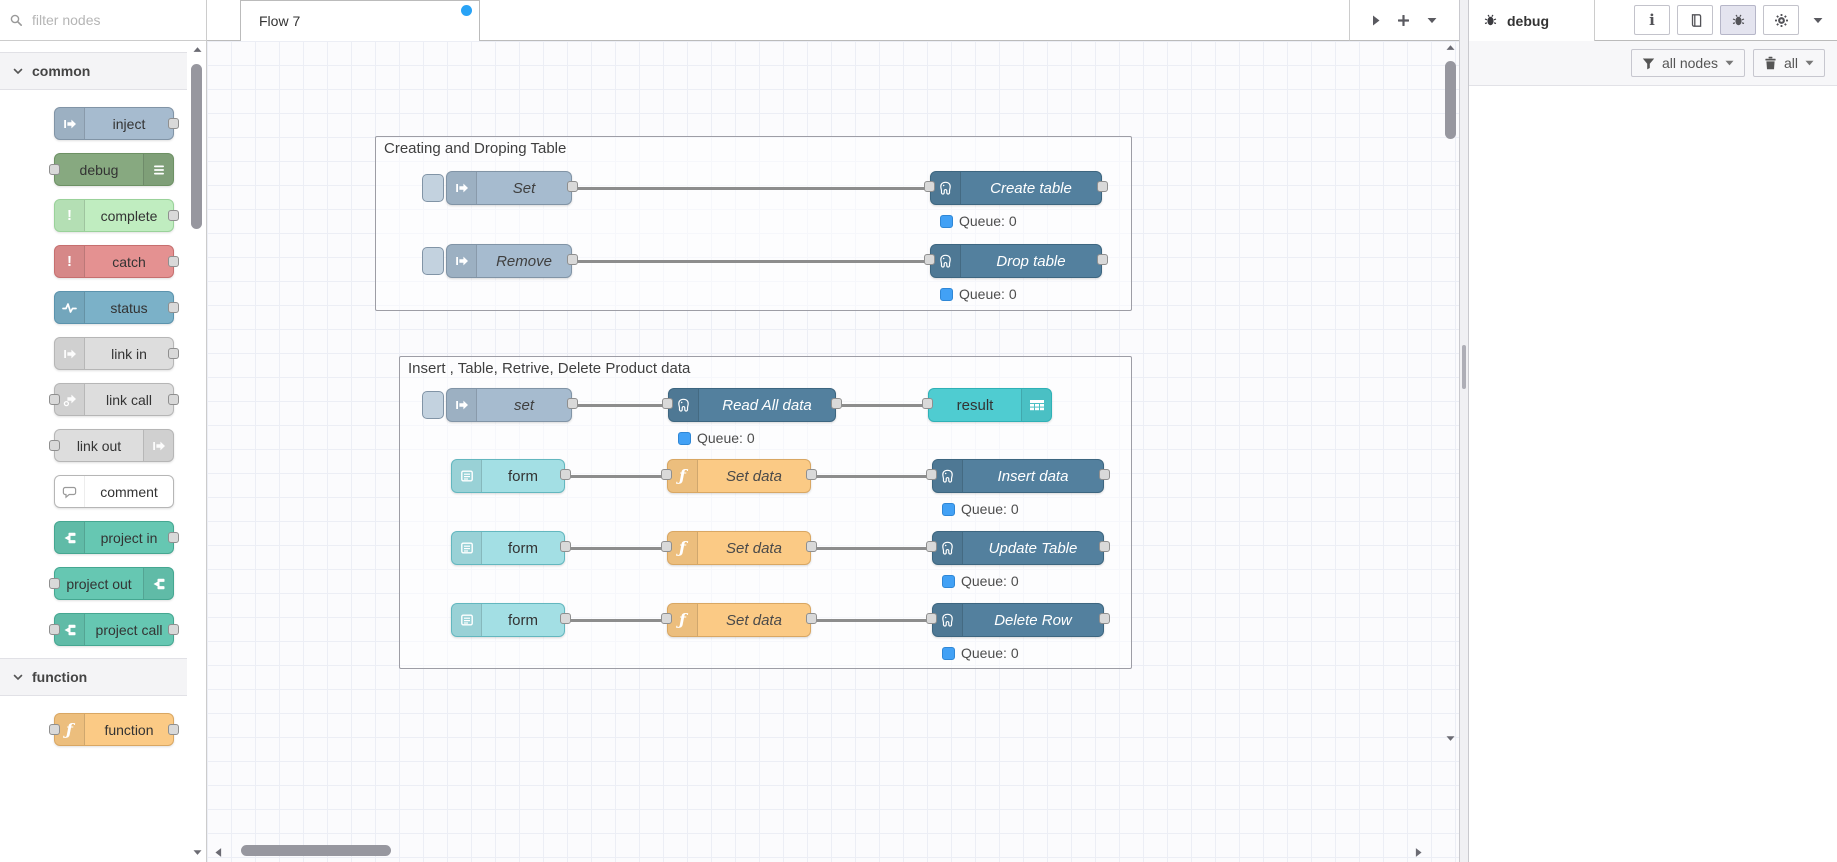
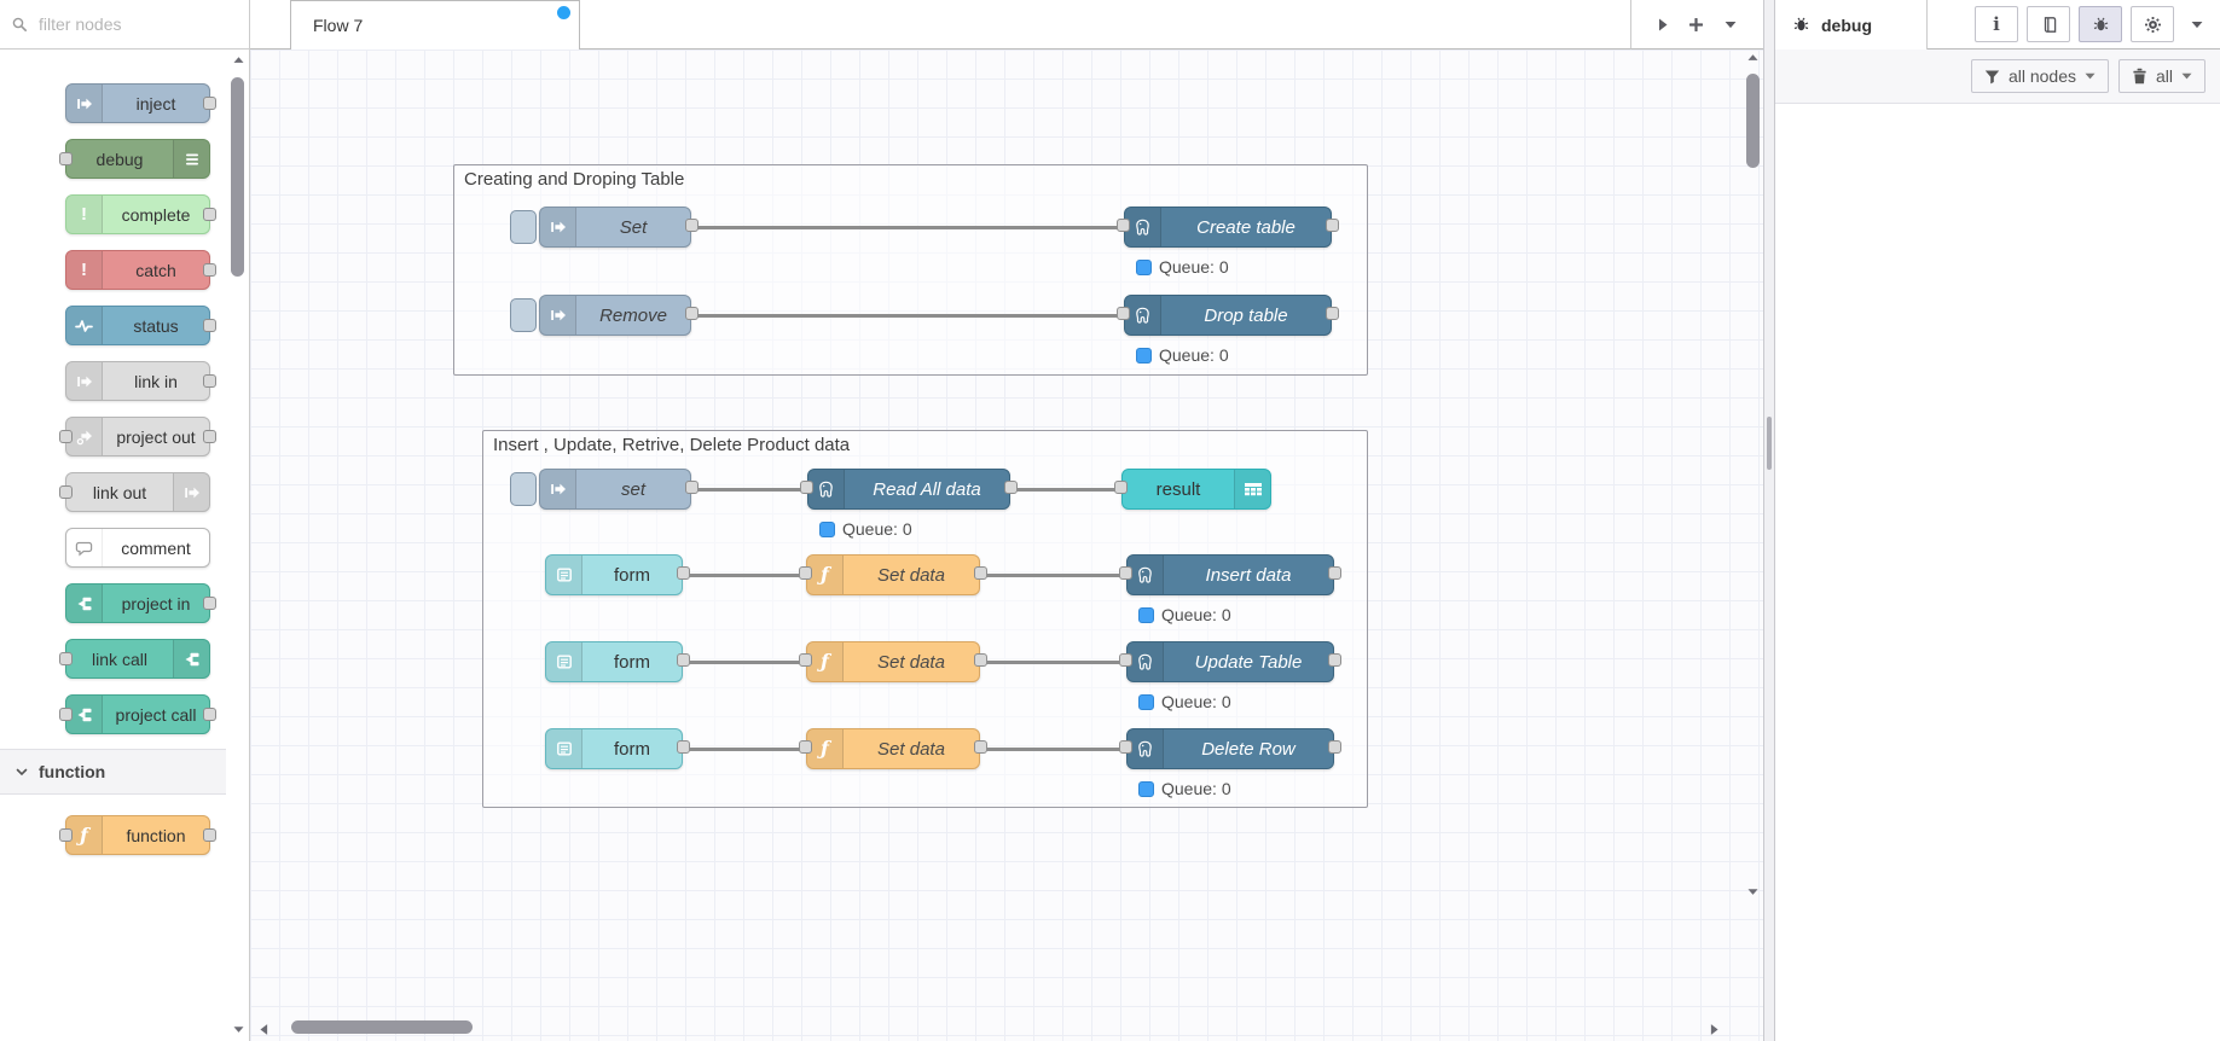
  filter nodes
- common
  inject
  debug
  !
  complete
  !
  catch
  status
  link in
- link call
+ project out
  link out
  comment
  project in
- project out
+ link call
  project call
  function
  ƒ
  function
  Flow 7
  Creating and Droping Table
- Insert , Table, Retrive, Delete Product data
+ Insert , Update, Retrive, Delete Product data
  Set
  Create table
  Queue: 0
  Remove
  Drop table
  Queue: 0
  set
  Read All data
  Queue: 0
  result
  form
  ƒ
  Set data
  Insert data
  Queue: 0
  form
  ƒ
  Set data
  Update Table
  Queue: 0
  form
  ƒ
  Set data
  Delete Row
  Queue: 0
  debug
  i
  all nodes
  all
